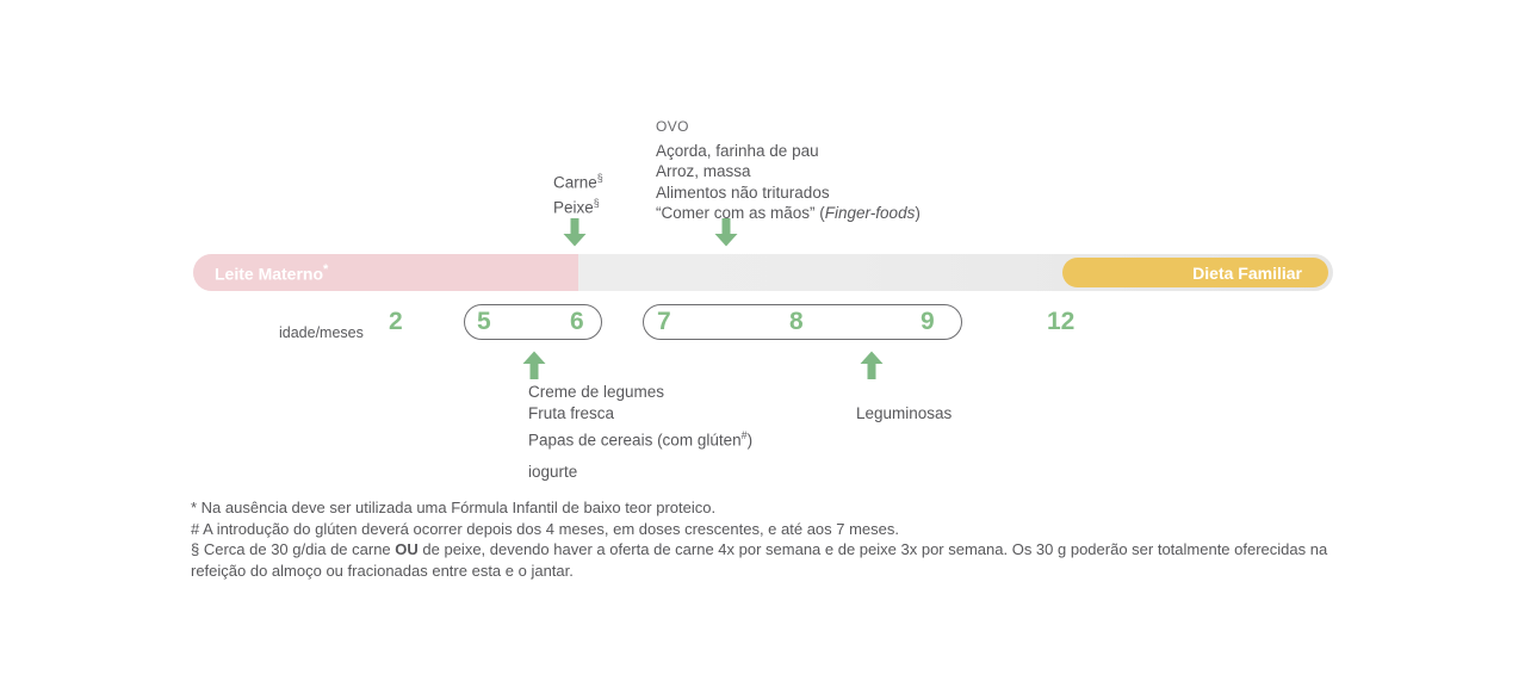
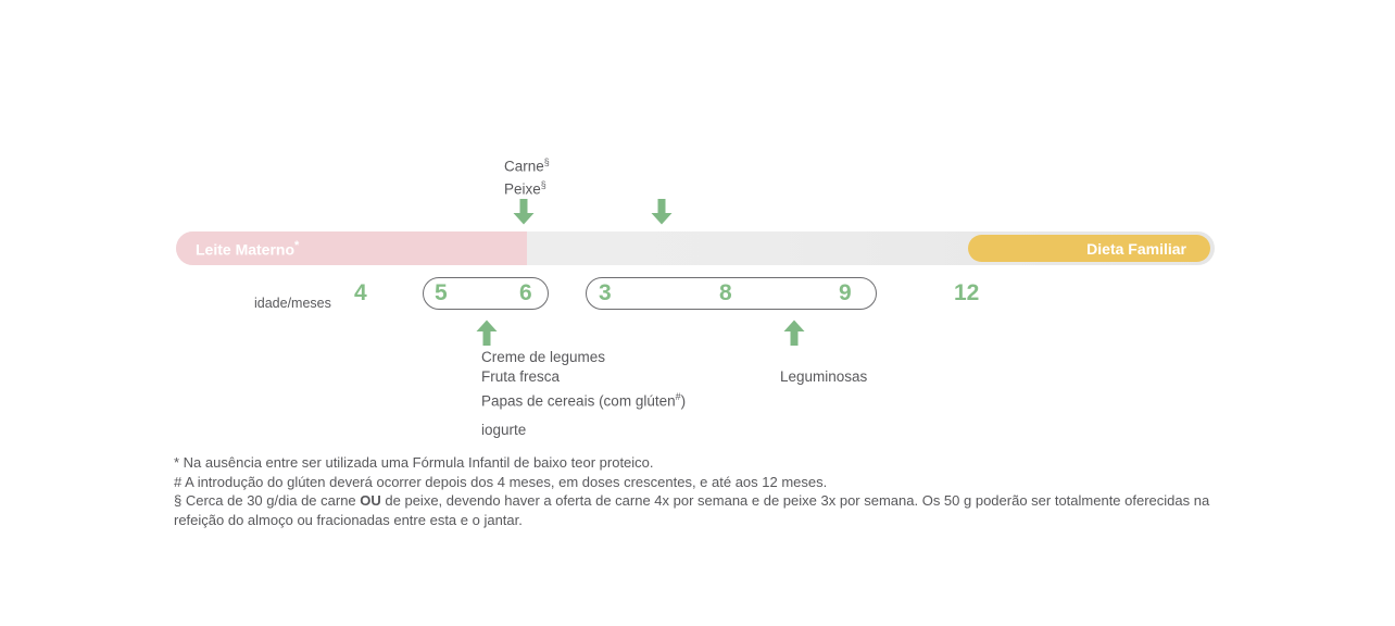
  Carne§
  Peixe§
- OVO
- Açorda, farinha de pau
- Arroz, massa
- Alimentos não triturados
- “Comer com as mãos” (Finger-foods)
  Leite Materno*
  Dieta Familiar
  idade/meses
- 2
+ 4
  5
  6
- 7
+ 3
  8
  9
  12
  Creme de legumes
  Fruta fresca
  Papas de cereais (com glúten#)
  iogurte
  Leguminosas
- * Na ausência deve ser utilizada uma Fórmula Infantil de baixo teor proteico.
+ * Na ausência entre ser utilizada uma Fórmula Infantil de baixo teor proteico.
- # A introdução do glúten deverá ocorrer depois dos 4 meses, em doses crescentes, e até aos 7 meses.
+ # A introdução do glúten deverá ocorrer depois dos 4 meses, em doses crescentes, e até aos 12 meses.
- § Cerca de 30 g/dia de carne OU de peixe, devendo haver a oferta de carne 4x por semana e de peixe 3x por semana. Os 30 g poderão ser totalmente oferecidas na refeição do almoço ou fracionadas entre esta e o jantar.
+ § Cerca de 30 g/dia de carne OU de peixe, devendo haver a oferta de carne 4x por semana e de peixe 3x por semana. Os 50 g poderão ser totalmente oferecidas na refeição do almoço ou fracionadas entre esta e o jantar.
